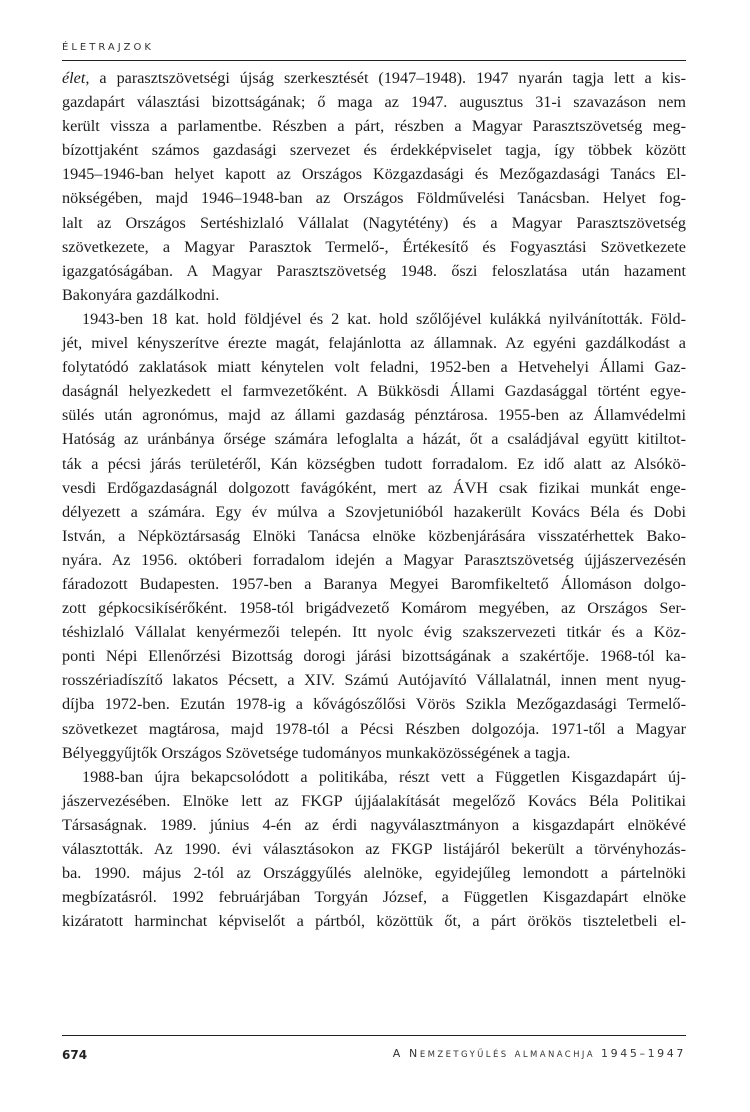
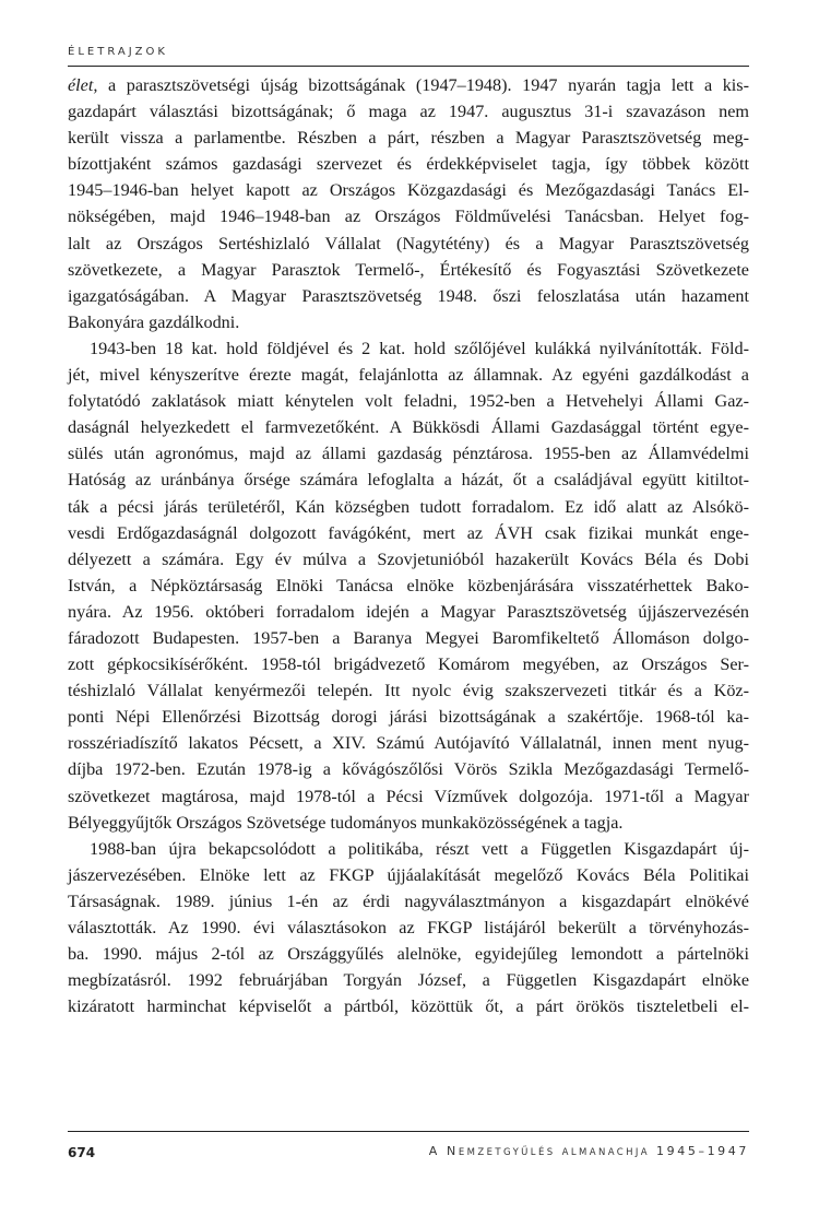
  ÉLETRAJZOK
- élet, a parasztszövetségi újság szerkesztését (1947–1948). 1947 nyarán tagja lett a kis-
+ élet, a parasztszövetségi újság bizottságának (1947–1948). 1947 nyarán tagja lett a kis-
  gazdapárt választási bizottságának; ő maga az 1947. augusztus 31-i szavazáson nem
  került vissza a parlamentbe. Részben a párt, részben a Magyar Parasztszövetség meg-
  bízottjaként számos gazdasági szervezet és érdekképviselet tagja, így többek között
  1945–1946-ban helyet kapott az Országos Közgazdasági és Mezőgazdasági Tanács El-
  nökségében, majd 1946–1948-ban az Országos Földművelési Tanácsban. Helyet fog-
  lalt az Országos Sertéshizlaló Vállalat (Nagytétény) és a Magyar Parasztszövetség
  szövetkezete, a Magyar Parasztok Termelő-, Értékesítő és Fogyasztási Szövetkezete
  igazgatóságában. A Magyar Parasztszövetség 1948. őszi feloszlatása után hazament
  Bakonyára gazdálkodni.
  1943-ben 18 kat. hold földjével és 2 kat. hold szőlőjével kulákká nyilvánították. Föld-
  jét, mivel kényszerítve érezte magát, felajánlotta az államnak. Az egyéni gazdálkodást a
  folytatódó zaklatások miatt kénytelen volt feladni, 1952-ben a Hetvehelyi Állami Gaz-
  daságnál helyezkedett el farmvezetőként. A Bükkösdi Állami Gazdasággal történt egye-
  sülés után agronómus, majd az állami gazdaság pénztárosa. 1955-ben az Államvédelmi
  Hatóság az uránbánya őrsége számára lefoglalta a házát, őt a családjával együtt kitiltot-
  ták a pécsi járás területéről, Kán községben tudott forradalom. Ez idő alatt az Alsókö-
  vesdi Erdőgazdaságnál dolgozott favágóként, mert az ÁVH csak fizikai munkát enge-
  délyezett a számára. Egy év múlva a Szovjetunióból hazakerült Kovács Béla és Dobi
  István, a Népköztársaság Elnöki Tanácsa elnöke közbenjárására visszatérhettek Bako-
  nyára. Az 1956. októberi forradalom idején a Magyar Parasztszövetség újjászervezésén
  fáradozott Budapesten. 1957-ben a Baranya Megyei Baromfikeltető Állomáson dolgo-
  zott gépkocsikísérőként. 1958-tól brigádvezető Komárom megyében, az Országos Ser-
  téshizlaló Vállalat kenyérmezői telepén. Itt nyolc évig szakszervezeti titkár és a Köz-
  ponti Népi Ellenőrzési Bizottság dorogi járási bizottságának a szakértője. 1968-tól ka-
  rosszériadíszítő lakatos Pécsett, a XIV. Számú Autójavító Vállalatnál, innen ment nyug-
  díjba 1972-ben. Ezután 1978-ig a kővágószőlősi Vörös Szikla Mezőgazdasági Termelő-
- szövetkezet magtárosa, majd 1978-tól a Pécsi Részben dolgozója. 1971-től a Magyar
+ szövetkezet magtárosa, majd 1978-tól a Pécsi Vízművek dolgozója. 1971-től a Magyar
  Bélyeggyűjtők Országos Szövetsége tudományos munkaközösségének a tagja.
  1988-ban újra bekapcsolódott a politikába, részt vett a Független Kisgazdapárt új-
  jászervezésében. Elnöke lett az FKGP újjáalakítását megelőző Kovács Béla Politikai
- Társaságnak. 1989. június 4-én az érdi nagyválasztmányon a kisgazdapárt elnökévé
+ Társaságnak. 1989. június 1-én az érdi nagyválasztmányon a kisgazdapárt elnökévé
  választották. Az 1990. évi választásokon az FKGP listájáról bekerült a törvényhozás-
  ba. 1990. május 2-tól az Országgyűlés alelnöke, egyidejűleg lemondott a pártelnöki
  megbízatásról. 1992 februárjában Torgyán József, a Független Kisgazdapárt elnöke
  kizáratott harminchat képviselőt a pártból, közöttük őt, a párt örökös tiszteletbeli el-
  674
  A NEMZETGYŰLÉS ALMANACHJA 1945–1947
